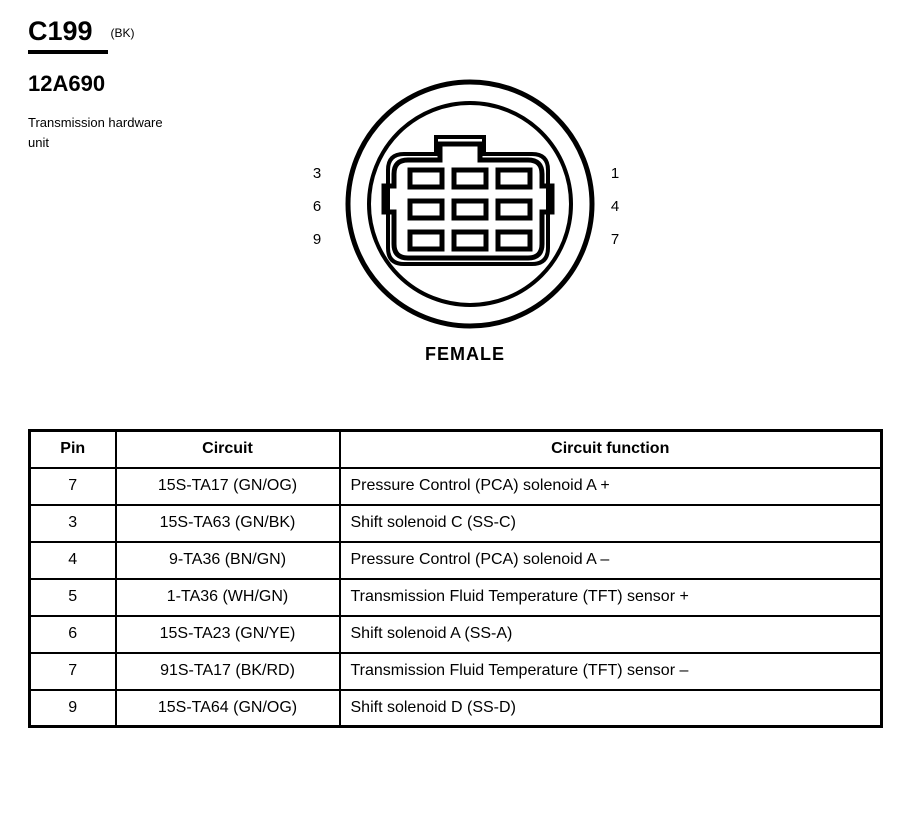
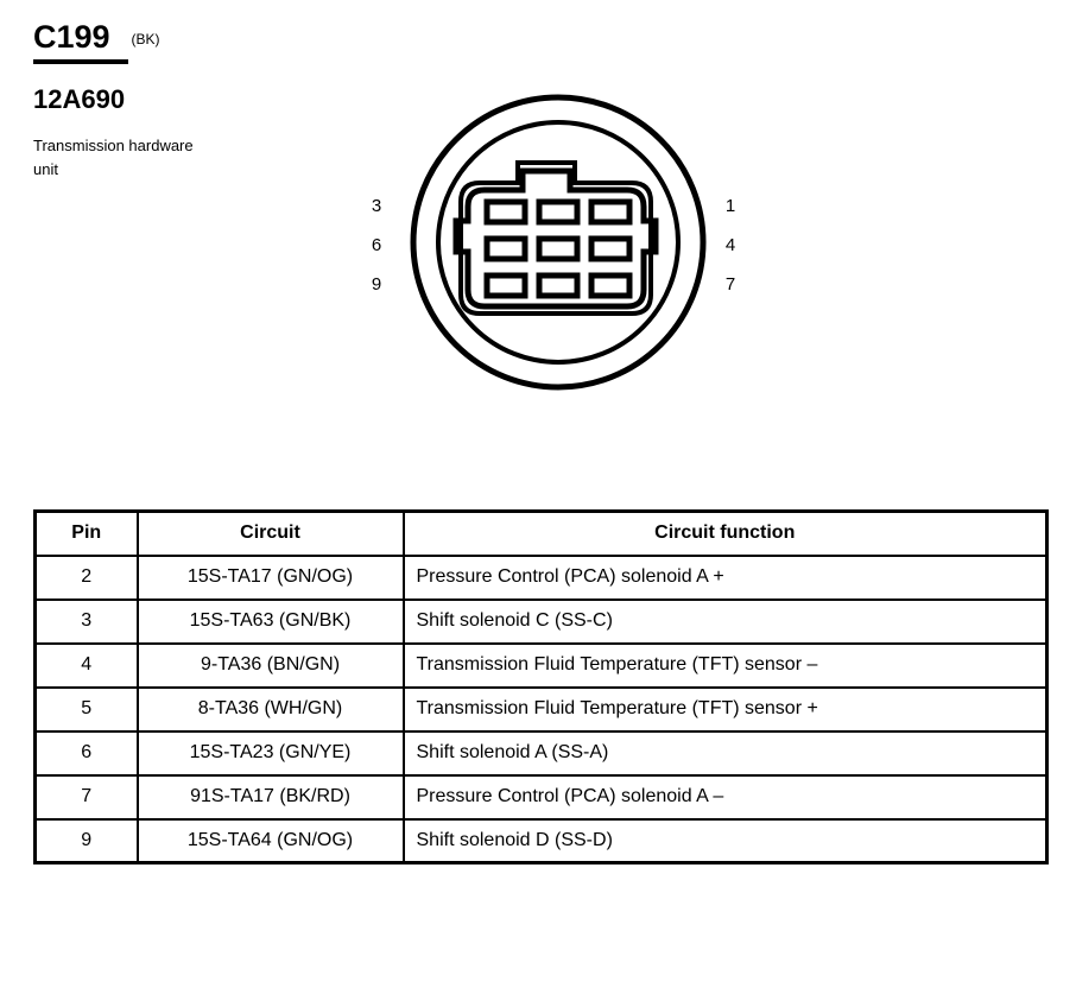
  C199
  (BK)
  12A690
  Transmission hardware unit
  3
  6
  9
  1
  4
  7
- FEMALE
  Pin	Circuit	Circuit function
- 7	15S-TA17 (GN/OG)	Pressure Control (PCA) solenoid A +
+ 2	15S-TA17 (GN/OG)	Pressure Control (PCA) solenoid A +
  3	15S-TA63 (GN/BK)	Shift solenoid C (SS-C)
- 4	9-TA36 (BN/GN)	Pressure Control (PCA) solenoid A –
+ 4	9-TA36 (BN/GN)	Transmission Fluid Temperature (TFT) sensor –
- 5	1-TA36 (WH/GN)	Transmission Fluid Temperature (TFT) sensor +
+ 5	8-TA36 (WH/GN)	Transmission Fluid Temperature (TFT) sensor +
  6	15S-TA23 (GN/YE)	Shift solenoid A (SS-A)
- 7	91S-TA17 (BK/RD)	Transmission Fluid Temperature (TFT) sensor –
+ 7	91S-TA17 (BK/RD)	Pressure Control (PCA) solenoid A –
  9	15S-TA64 (GN/OG)	Shift solenoid D (SS-D)
